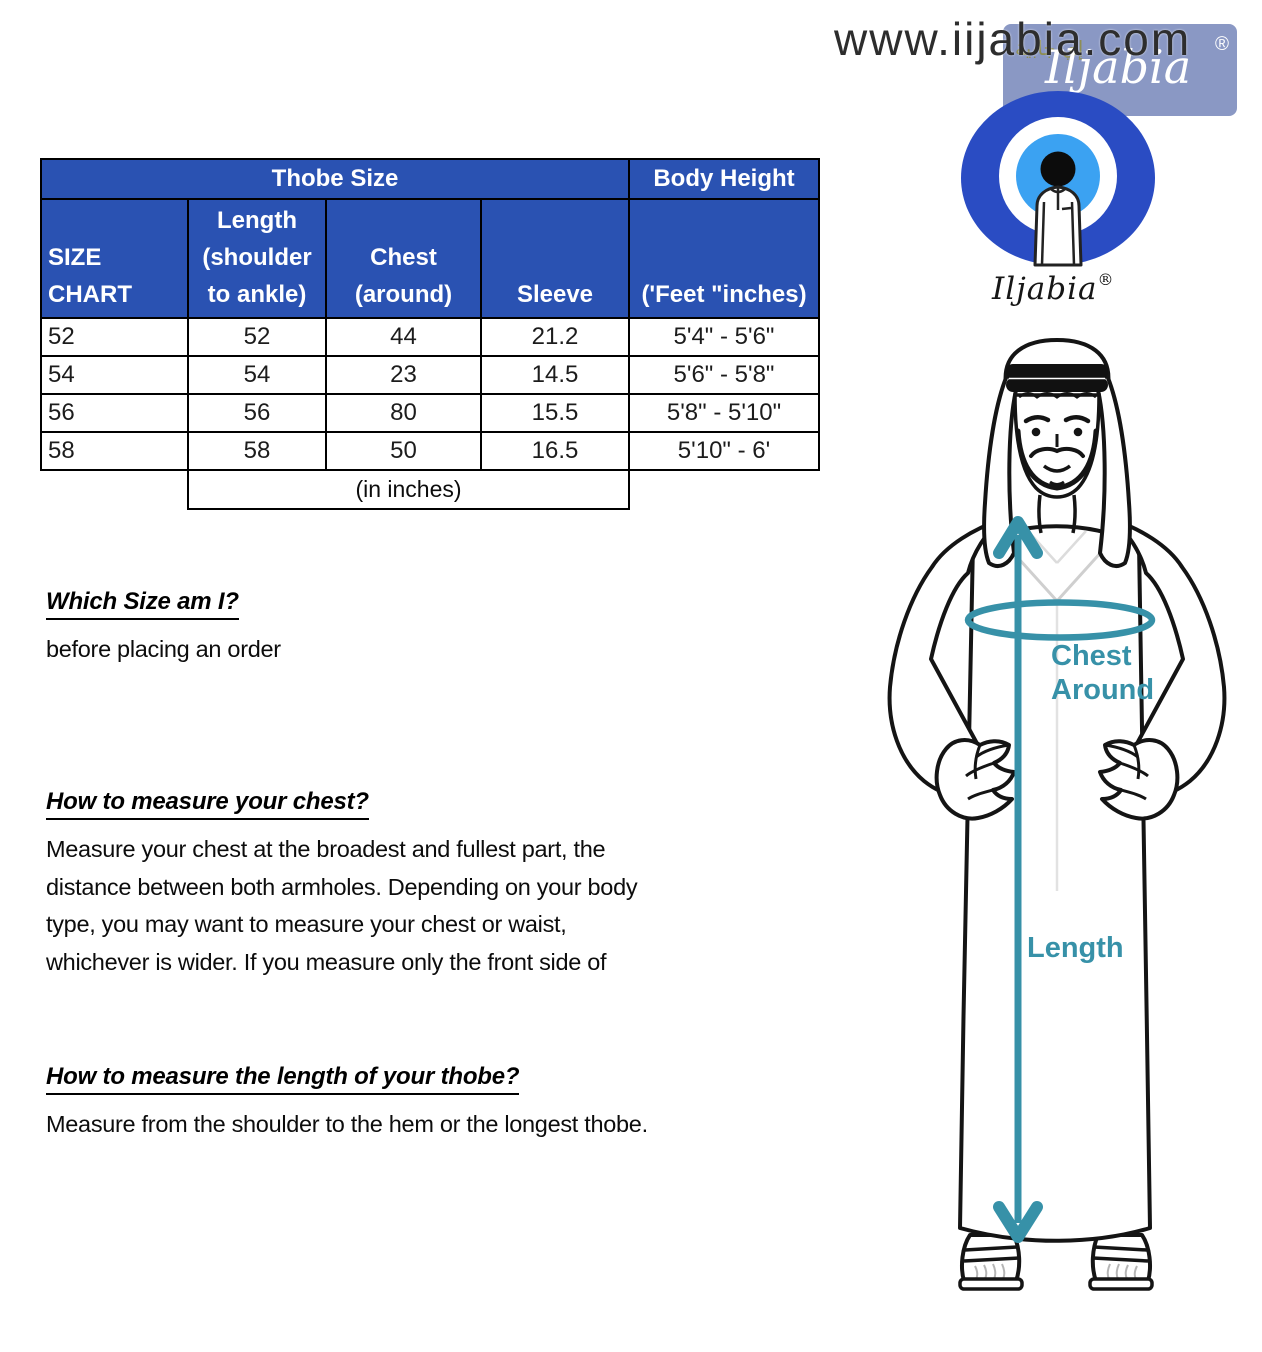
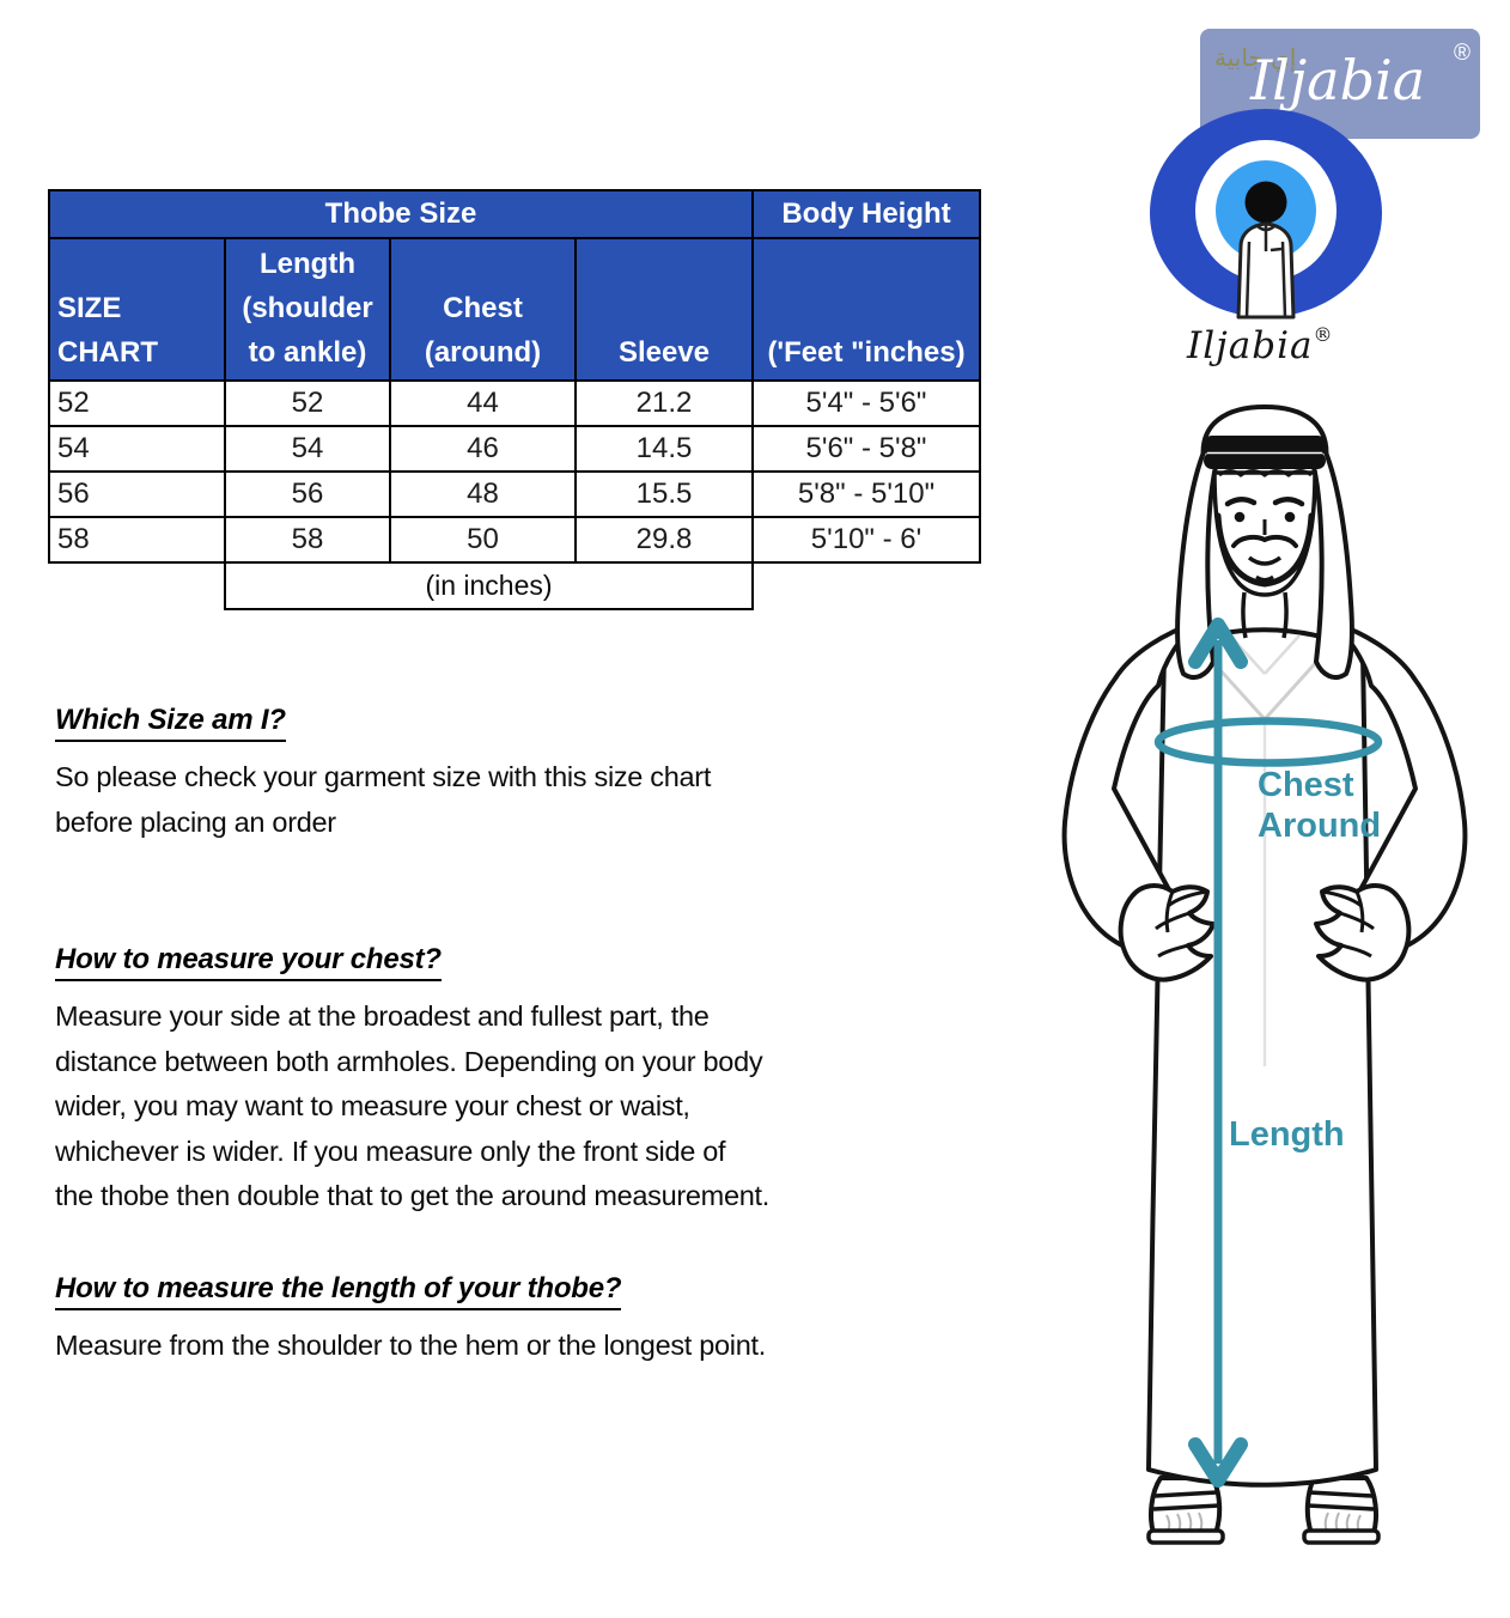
  إي جابية
  Iljabia
  ®
- www.iijabia.com
  Iljabia®
  Thobe Size	Body Height
  SIZE CHART	Length (shoulder to ankle)	Chest (around)	Sleeve	('Feet "inches)
  52	52	44	21.2	5'4" - 5'6"
- 54	54	23	14.5	5'6" - 5'8"
+ 54	54	46	14.5	5'6" - 5'8"
- 56	56	80	15.5	5'8" - 5'10"
+ 56	56	48	15.5	5'8" - 5'10"
- 58	58	50	16.5	5'10" - 6'
+ 58	58	50	29.8	5'10" - 6'
  	(in inches)
  Which Size am I?
+ So please check your garment size with this size chart
  before placing an order
  How to measure your chest?
- Measure your chest at the broadest and fullest part, the
+ Measure your side at the broadest and fullest part, the
  distance between both armholes. Depending on your body
- type, you may want to measure your chest or waist,
+ wider, you may want to measure your chest or waist,
  whichever is wider. If you measure only the front side of
+ the thobe then double that to get the around measurement.
  How to measure the length of your thobe?
- Measure from the shoulder to the hem or the longest thobe.
+ Measure from the shoulder to the hem or the longest point.
  Chest
  Around
  Length
